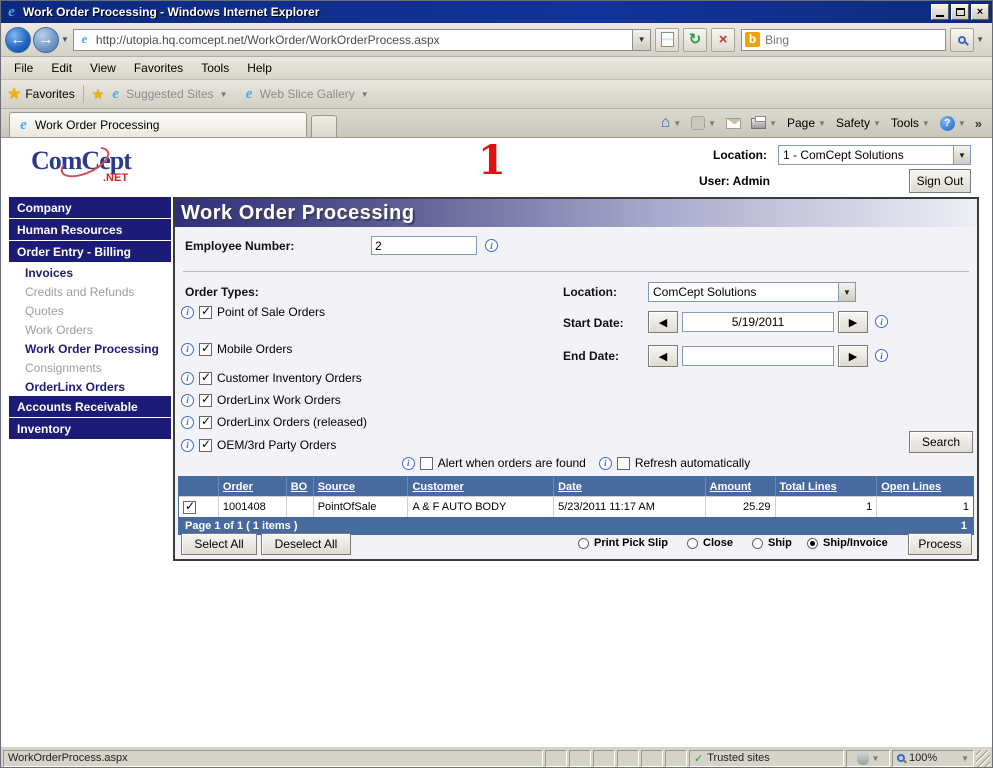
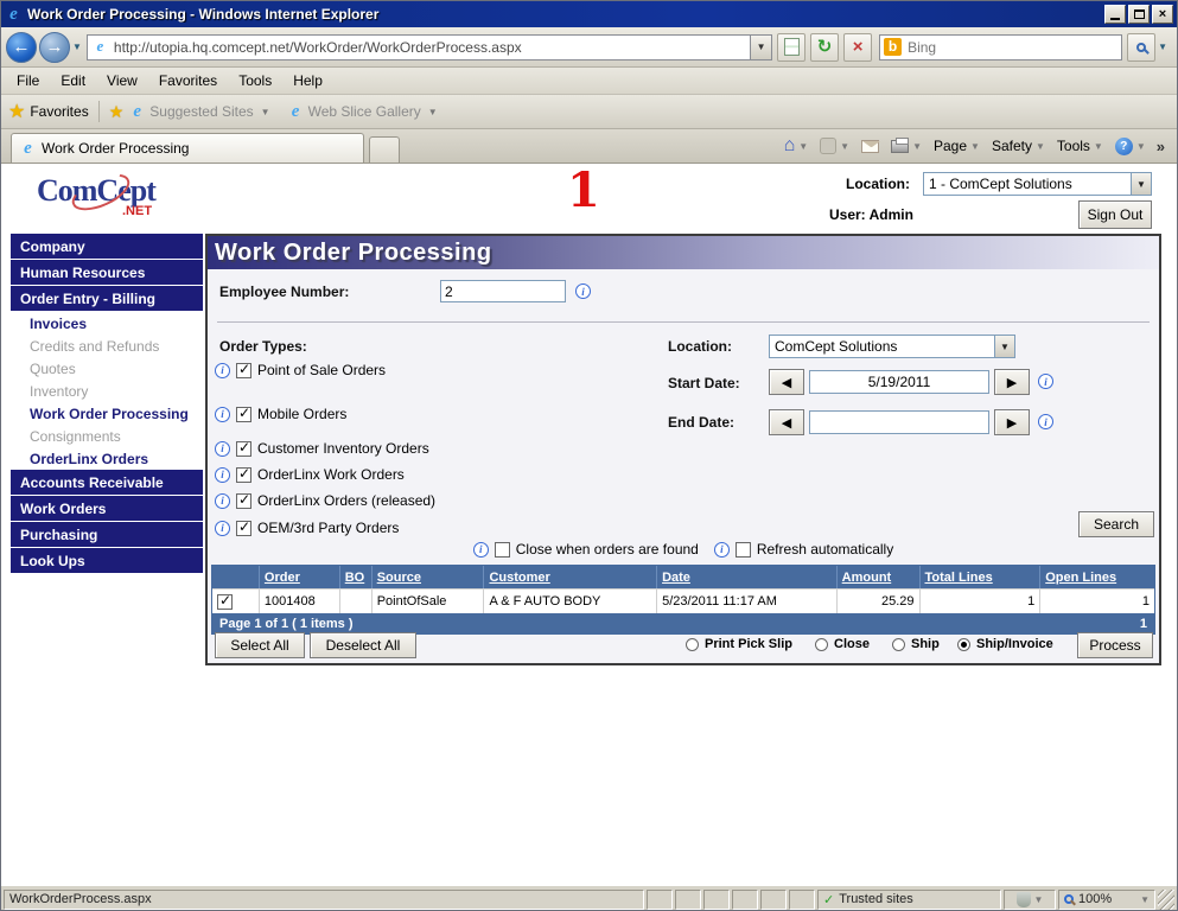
  e
  Work Order Processing - Windows Internet Explorer
  ×
  ←
  →
  ▼
  e
  http://utopia.hq.comcept.net/WorkOrder/WorkOrderProcess.aspx
  ▼
  ↻
  ×
  b
  Bing
  ▼
  File
  Edit
  View
  Favorites
  Tools
  Help
  ★
  Favorites
  ★
  e
  Suggested Sites
  ▼
  e
  Web Slice Gallery
  ▼
  e
  Work Order Processing
  ⌂
  ▼
  ▼
  ▼
  Page
  ▼
  Safety
  ▼
  Tools
  ▼
  ?
  ▼
  »
  ComCept
  .NET
  1
  Location:
  1 - ComCept Solutions
  ▼
  User: Admin
  Sign Out
  Company
  Human Resources
  Order Entry - Billing
  Invoices
  Credits and Refunds
  Quotes
- Work Orders
+ Inventory
  Work Order Processing
  Consignments
  OrderLinx Orders
  Accounts Receivable
- Inventory
+ Work Orders
+ Purchasing
+ Look Ups
  Work Order Processing
  Employee Number:
  2
  i
  Order Types:
  i
  Point of Sale Orders
  i
  Mobile Orders
  i
  Customer Inventory Orders
  i
  OrderLinx Work Orders
  i
  OrderLinx Orders (released)
  i
  OEM/3rd Party Orders
  Location:
  ComCept Solutions
  ▼
  Start Date:
  ◀
  5/19/2011
  ▶
  i
  End Date:
  ◀
  ▶
  i
  Search
  i
- Alert when orders are found
+ Close when orders are found
  i
  Refresh automatically
  Order
  BO
  Source
  Customer
  Date
  Amount
  Total Lines
  Open Lines
  1001408
  PointOfSale
  A & F AUTO BODY
  5/23/2011 11:17 AM
  25.29
  1
  1
  Page 1 of 1 ( 1 items )
  1
  Select All
  Deselect All
  Print Pick Slip
  Close
  Ship
  Ship/Invoice
  Process
  WorkOrderProcess.aspx
  ✓
  Trusted sites
  ▼
  100%
  ▼
